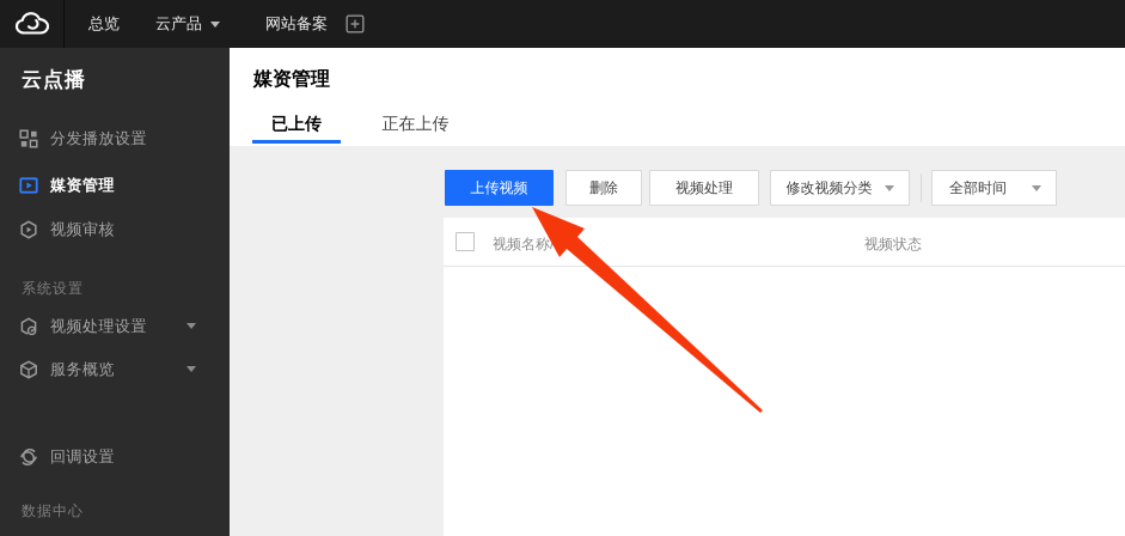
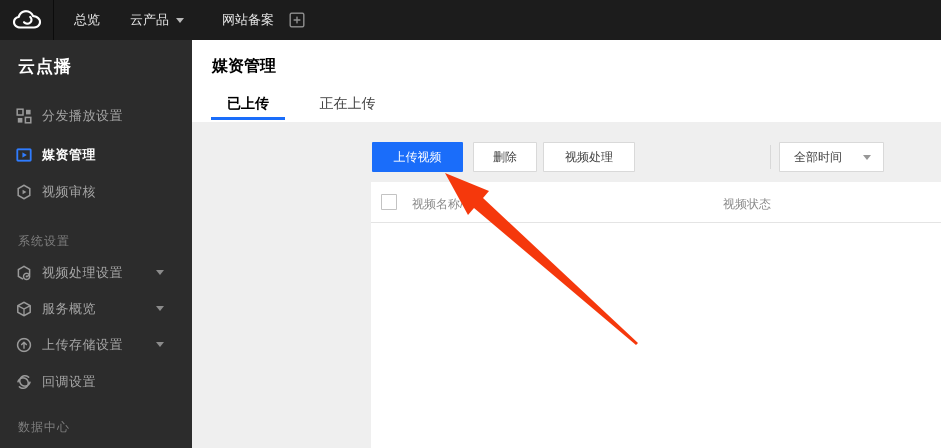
  总览
  云产品
  网站备案
  云点播
  分发播放设置
  媒资管理
  视频审核
  系统设置
  视频处理设置
  服务概览
+ 上传存储设置
  回调设置
  数据中心
  媒资管理
  已上传
  正在上传
  上传视频
  删除
  视频处理
- 修改视频分类
  全部时间
  视频名称/
  视频状态
